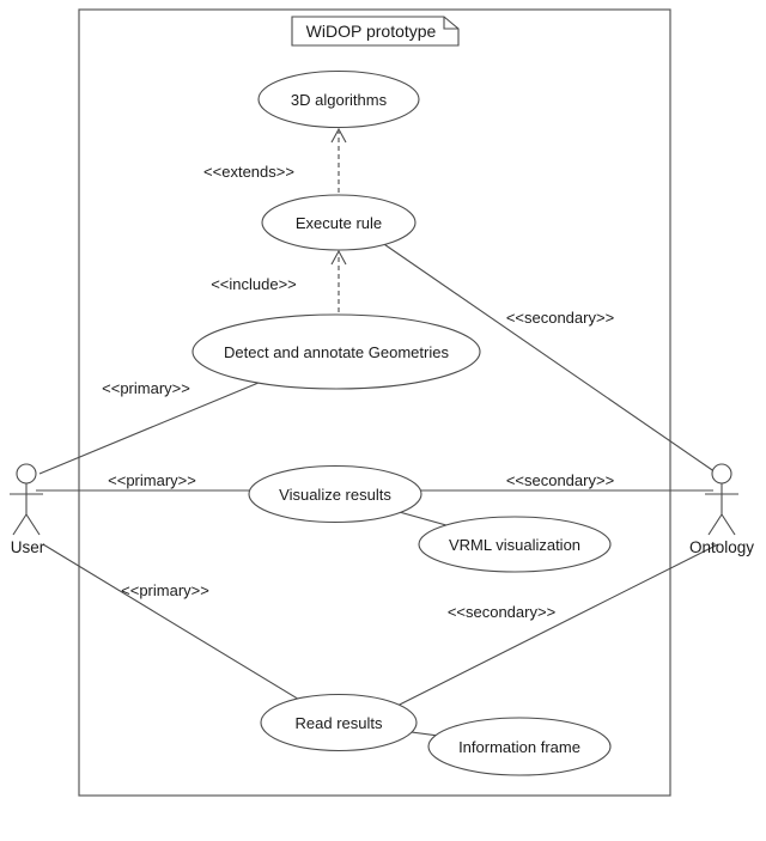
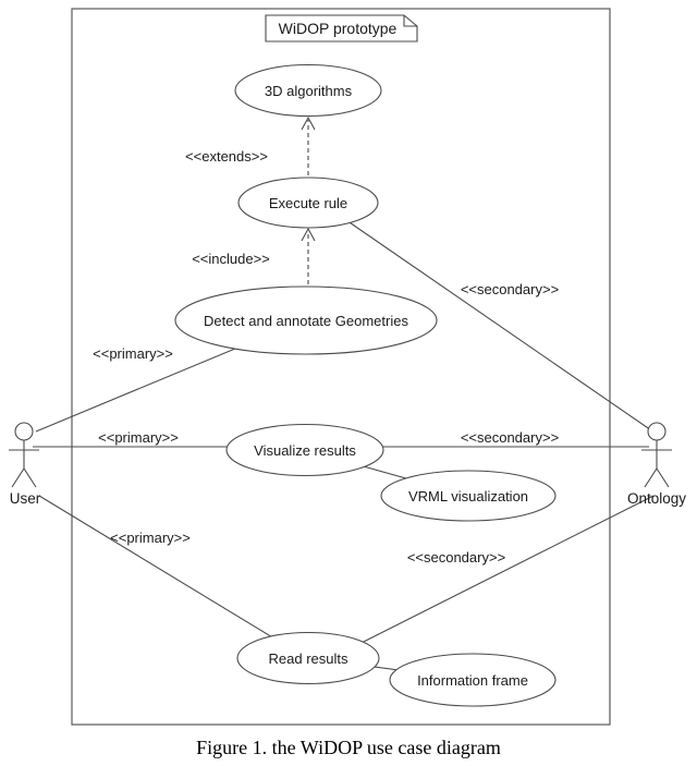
  WiDOP prototype
  3D algorithms
  Execute rule
  Detect and annotate Geometries
  Visualize results
  VRML visualization
  Read results
  Information frame
  <<extends>>
  <<include>>
  <<primary>>
  <<secondary>>
  <<primary>>
  <<secondary>>
  <<primary>>
  <<secondary>>
  User
  Ontology
+ Figure 1. the WiDOP use case diagram
